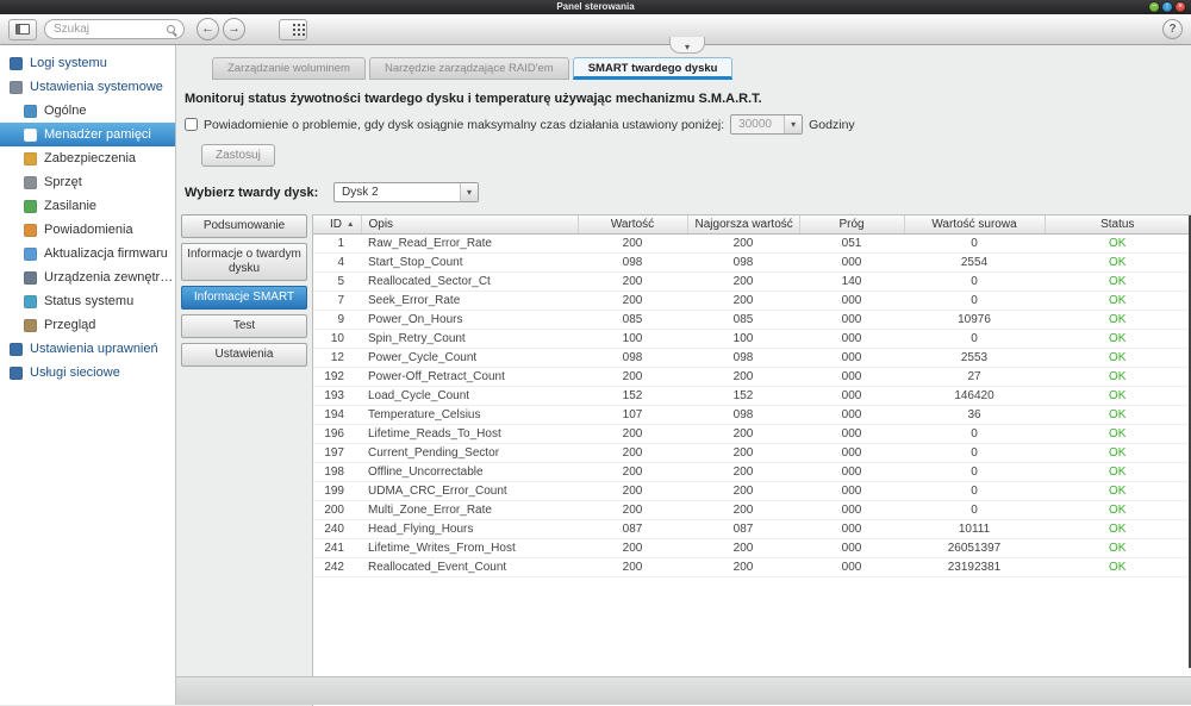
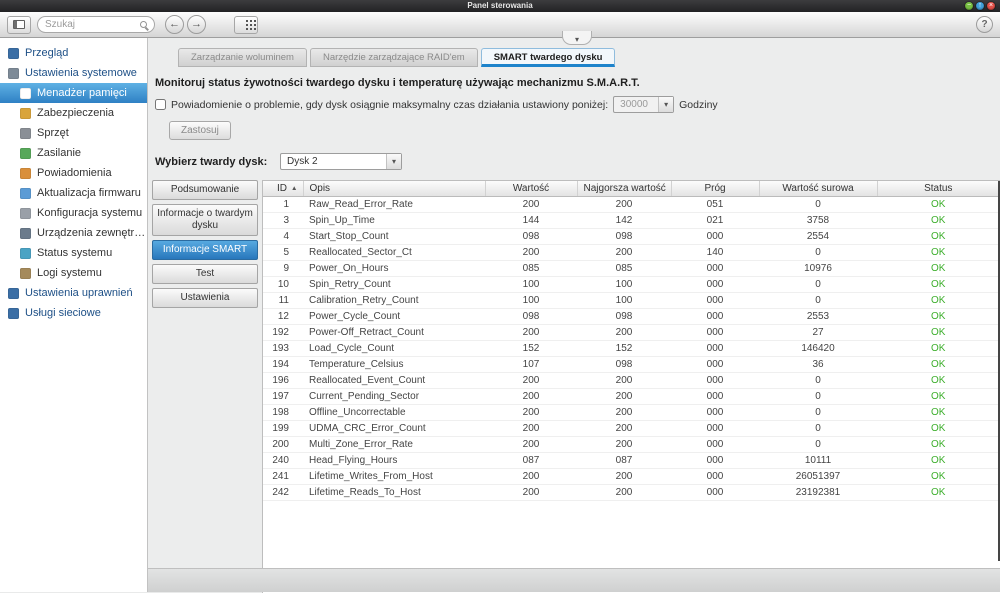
  Panel sterowania
  Szukaj
  ?
- Logi systemu
+ Przegląd
  Ustawienia systemowe
- Ogólne
  Menadżer pamięci
  Zabezpieczenia
  Sprzęt
  Zasilanie
  Powiadomienia
  Aktualizacja firmwaru
+ Konfiguracja systemu
  Urządzenia zewnętrzn
  Status systemu
- Przegląd
+ Logi systemu
  Ustawienia uprawnień
  Usługi sieciowe
  Zarządzanie woluminem
  Narzędzie zarządzające RAID'em
  SMART twardego dysku
  Monitoruj status żywotności twardego dysku i temperaturę używając mechanizmu S.M.A.R.T.
  Powiadomienie o problemie, gdy dysk osiągnie maksymalny czas działania ustawiony poniżej:
  30000
  Godziny
  Zastosuj
  Wybierz twardy dysk:
  Dysk 2
  Podsumowanie
  Informacje o twardym dysku
  Informacje SMART
  Test
  Ustawienia
  ID	Opis	Wartość	Najgorsza wartość	Próg	Wartość surowa	Status
  1	Raw_Read_Error_Rate	200	200	051	0	OK
+ 3	Spin_Up_Time	144	142	021	3758	OK
  4	Start_Stop_Count	098	098	000	2554	OK
  5	Reallocated_Sector_Ct	200	200	140	0	OK
- 7	Seek_Error_Rate	200	200	000	0	OK
  9	Power_On_Hours	085	085	000	10976	OK
  10	Spin_Retry_Count	100	100	000	0	OK
+ 11	Calibration_Retry_Count	100	100	000	0	OK
  12	Power_Cycle_Count	098	098	000	2553	OK
  192	Power-Off_Retract_Count	200	200	000	27	OK
  193	Load_Cycle_Count	152	152	000	146420	OK
  194	Temperature_Celsius	107	098	000	36	OK
- 196	Lifetime_Reads_To_Host	200	200	000	0	OK
+ 196	Reallocated_Event_Count	200	200	000	0	OK
  197	Current_Pending_Sector	200	200	000	0	OK
  198	Offline_Uncorrectable	200	200	000	0	OK
  199	UDMA_CRC_Error_Count	200	200	000	0	OK
  200	Multi_Zone_Error_Rate	200	200	000	0	OK
  240	Head_Flying_Hours	087	087	000	10111	OK
  241	Lifetime_Writes_From_Host	200	200	000	26051397	OK
- 242	Reallocated_Event_Count	200	200	000	23192381	OK
+ 242	Lifetime_Reads_To_Host	200	200	000	23192381	OK
